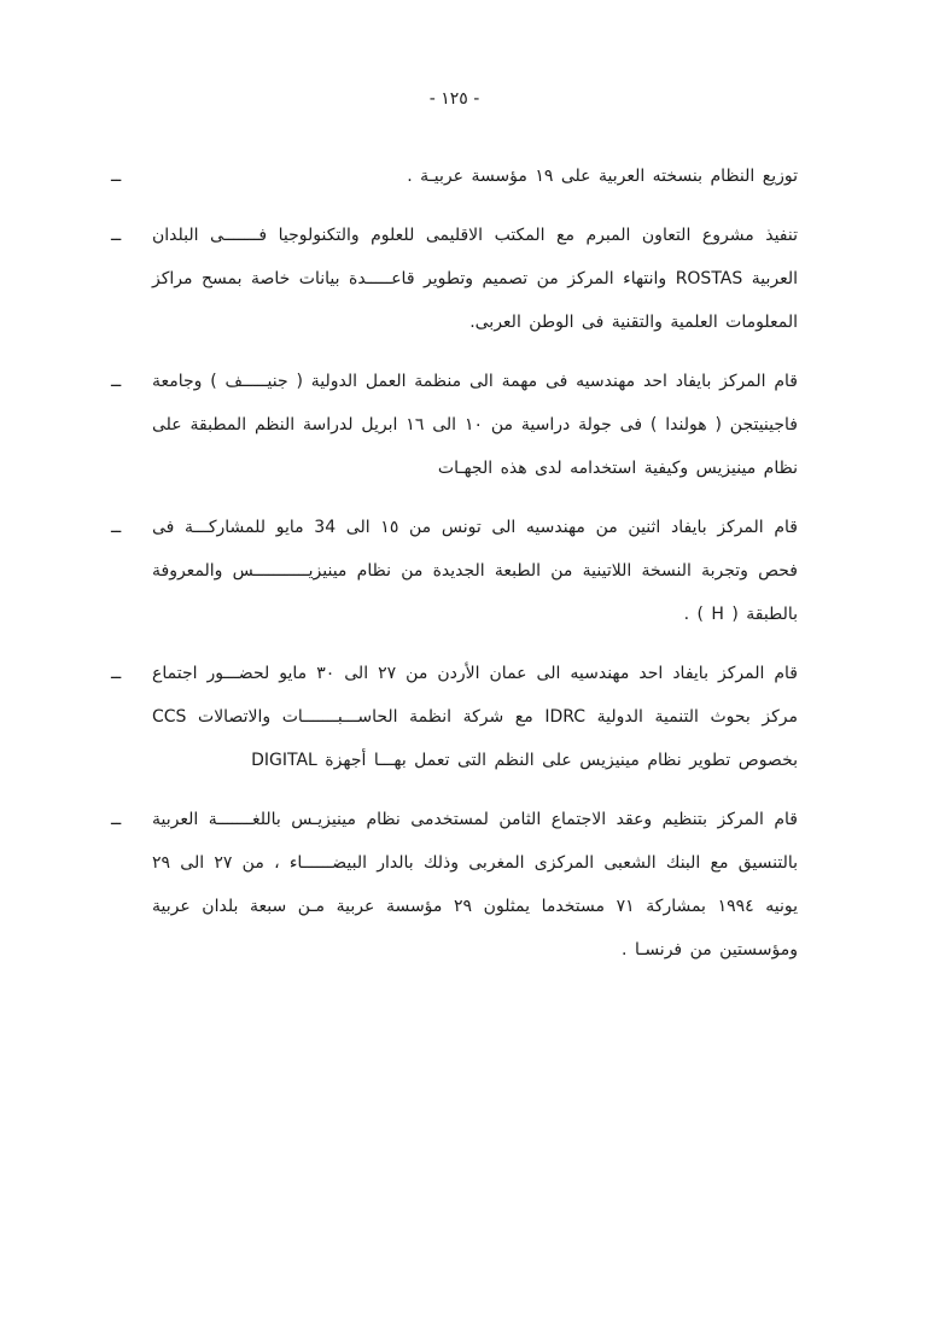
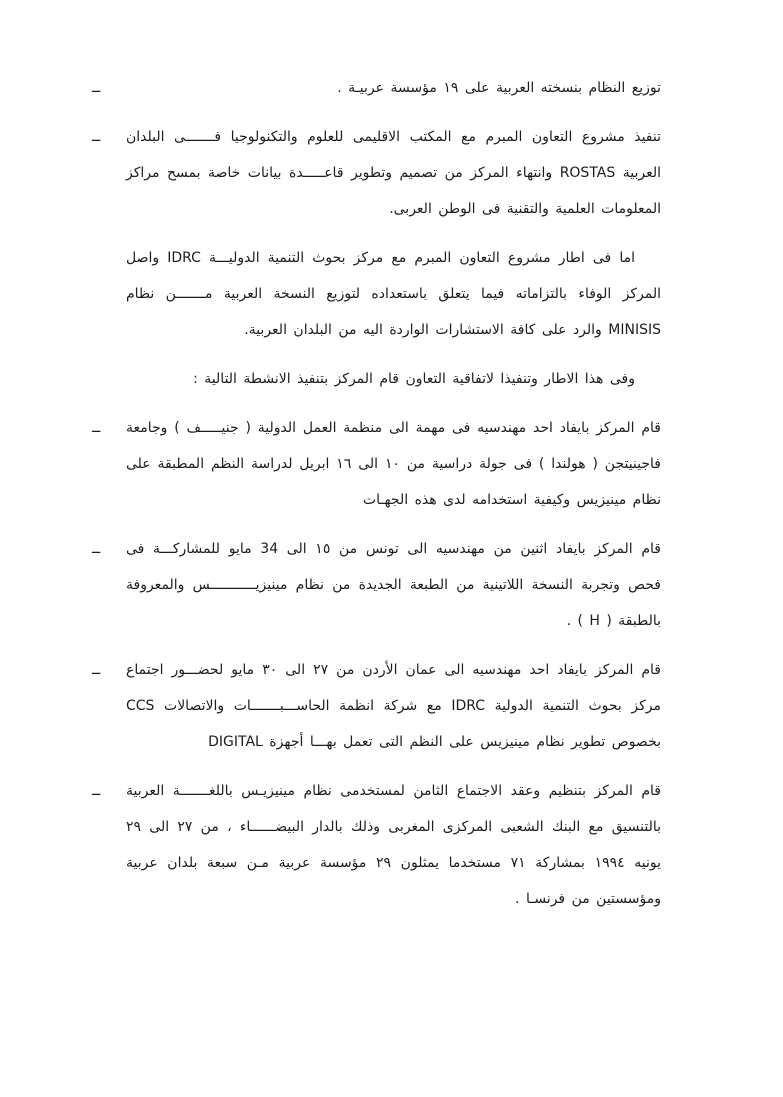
- - ١٢٥ -
  ــ
  توزيع النظام بنسخته العربية على ١٩ مؤسسة عربيـة .
  ــ
  تنفيذ مشروع التعاون المبرم مع المكتب الاقليمى للعلوم والتكنولوجيا فـــــــى البلدان العربية ROSTAS وانتهاء المركز من تصميم وتطوير قاعـــــدة بيانات خاصة بمسح مراكز المعلومات العلمية والتقنية فى الوطن العربى.
+ اما فى اطار مشروع التعاون المبرم مع مركز بحوث التنمية الدوليـــة IDRC واصل المركز الوفاء بالتزاماته فيما يتعلق باستعداده لتوزيع النسخة العربية مـــــــن نظام MINISIS والرد على كافة الاستشارات الواردة اليه من البلدان العربية.
+ وفى هذا الاطار وتنفيذا لاتفاقية التعاون قام المركز بتنفيذ الانشطة التالية :
  ــ
  قام المركز بايفاد احد مهندسيه فى مهمة الى منظمة العمل الدولية ( جنيـــــف ) وجامعة فاجينيتجن ( هولندا ) فى جولة دراسية من ١٠ الى ١٦ ابريل لدراسة النظم المطبقة على نظام مينيزيس وكيفية استخدامه لدى هذه الجهـات
  ــ
  قام المركز بايفاد اثنين من مهندسيه الى تونس من ١٥ الى 34 مايو للمشاركـــة فى فحص وتجربة النسخة اللاتينية من الطبعة الجديدة من نظام مينيزيـــــــــــس والمعروفة بالطبقة ( H ) .
  ــ
  قام المركز بايفاد احد مهندسيه الى عمان الأردن من ٢٧ الى ٣٠ مايو لحضـــور اجتماع مركز بحوث التنمية الدولية IDRC مع شركة انظمة الحاســـبـــــــات والاتصالات CCS بخصوص تطوير نظام مينيزيس على النظم التى تعمل بهـــا أجهزة DIGITAL
  ــ
  قام المركز بتنظيم وعقد الاجتماع الثامن لمستخدمى نظام مينيزيـس باللغـــــــة العربية بالتنسيق مع البنك الشعبى المركزى المغربى وذلك بالدار البيضــــــاء ، من ٢٧ الى ٢٩ يونيه ١٩٩٤ بمشاركة ٧١ مستخدما يمثلون ٢٩ مؤسسة عربية مـن سبعة بلدان عربية ومؤسستين من فرنسـا .
